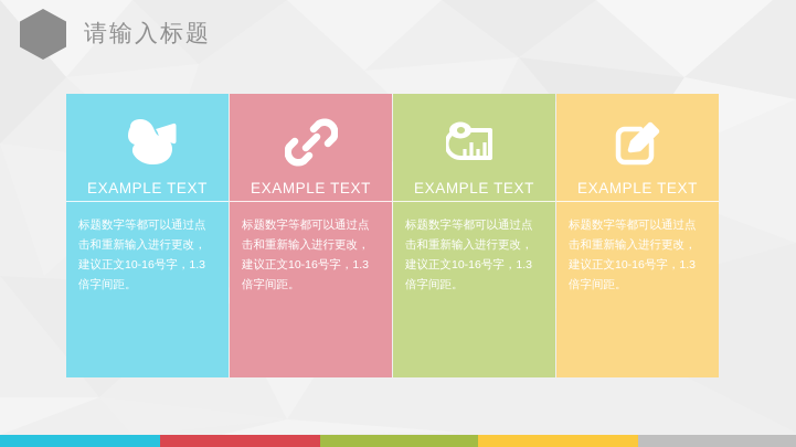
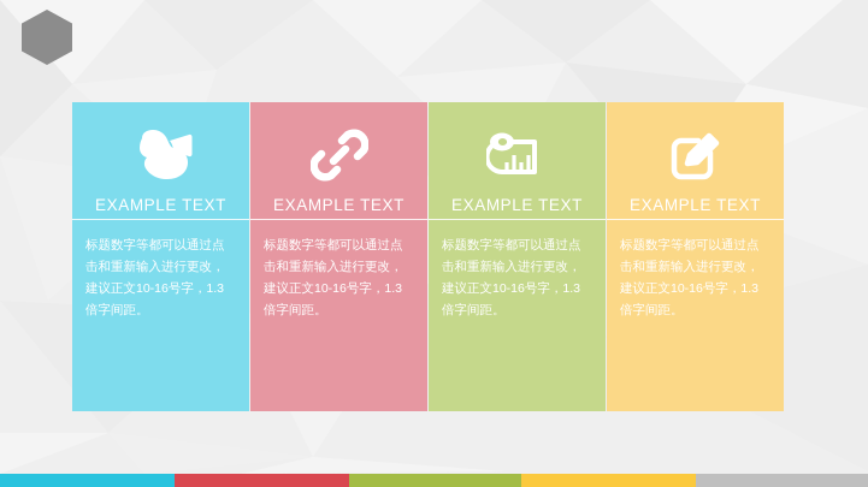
- 请输入标题
  EXAMPLE TEXT
  标题数字等都可以通过点击和重新输入进行更改，建议正文10-16号字，1.3倍字间距。
  EXAMPLE TEXT
  标题数字等都可以通过点击和重新输入进行更改，建议正文10-16号字，1.3倍字间距。
  EXAMPLE TEXT
  标题数字等都可以通过点击和重新输入进行更改，建议正文10-16号字，1.3倍字间距。
  EXAMPLE TEXT
  标题数字等都可以通过点击和重新输入进行更改，建议正文10-16号字，1.3倍字间距。
